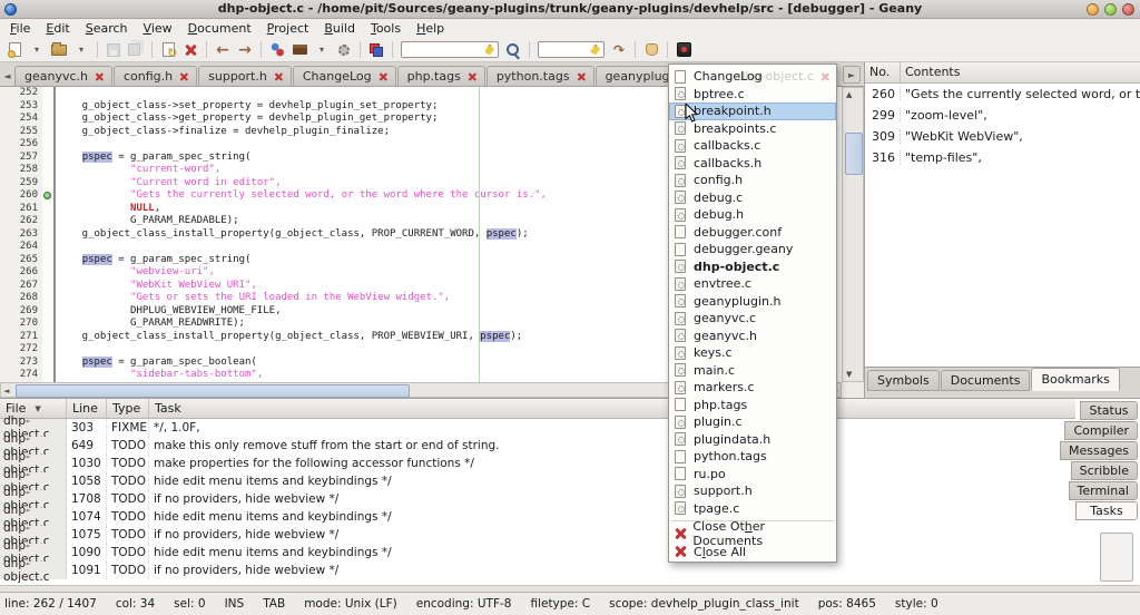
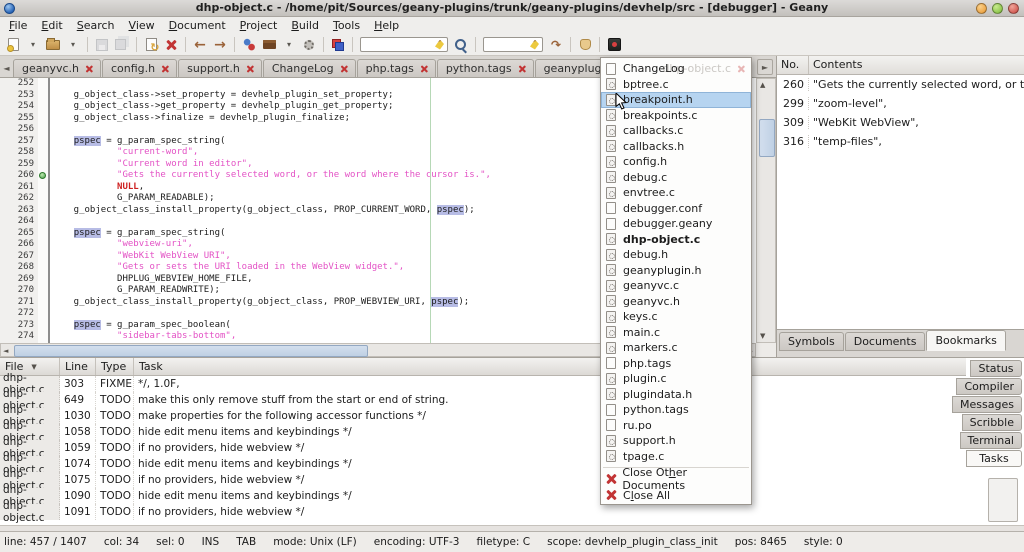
  dhp-object.c - /home/pit/Sources/geany-plugins/trunk/geany-plugins/devhelp/src - [debugger] - Geany
  File
  Edit
  Search
  View
  Document
  Project
  Build
  Tools
  Help
  ▾
  ▾
  ←
  →
  ▾
  ↷
  ◄
  geanyvc.h
  config.h
  support.h
  ChangeLog
  php.tags
  python.tags
  ►
  252
  253
  g_object_class->set_property = devhelp_plugin_set_property;
  254
  g_object_class->get_property = devhelp_plugin_get_property;
  255
  g_object_class->finalize = devhelp_plugin_finalize;
  256
  257
  pspec = g_param_spec_string(
  258
  "current-word",
  259
  "Current word in editor",
  260
  "Gets the currently selected word, or the word where the cursor is.",
  261
  NULL,
  262
  G_PARAM_READABLE);
  263
  g_object_class_install_property(g_object_class, PROP_CURRENT_WORD, pspec);
  264
  265
  pspec = g_param_spec_string(
  266
  "webview-uri",
  267
  "WebKit WebView URI",
  268
  "Gets or sets the URI loaded in the WebView widget.",
  269
  DHPLUG_WEBVIEW_HOME_FILE,
  270
  G_PARAM_READWRITE);
  271
  g_object_class_install_property(g_object_class, PROP_WEBVIEW_URI, pspec);
  272
  273
  pspec = g_param_spec_boolean(
  274
  "sidebar-tabs-bottom",
  ▲
  ▼
  ◄
  No.
  Contents
  260
  "Gets the currently selected word, or t
  299
  "zoom-level",
  309
  "WebKit WebView",
  316
  "temp-files",
  Symbols
  Documents
  Bookmarks
  File
  ▼
  Line
  Type
  Task
  dhp-object.c
  303
  FIXME
  */, 1.0F,
  dhp-object.c
  649
  TODO
  make this only remove stuff from the start or end of string.
  dhp-object.c
  1030
  TODO
  make properties for the following accessor functions */
  dhp-object.c
  1058
  TODO
  hide edit menu items and keybindings */
  dhp-object.c
- 1708
+ 1059
  TODO
  if no providers, hide webview */
  dhp-object.c
  1074
  TODO
  hide edit menu items and keybindings */
  dhp-object.c
  1075
  TODO
  if no providers, hide webview */
  dhp-object.c
  1090
  TODO
  hide edit menu items and keybindings */
  dhp-object.c
  1091
  TODO
  if no providers, hide webview */
  Status
  Compiler
  Messages
  Scribble
  Terminal
  Tasks
- line: 262 / 1407
+ line: 457 / 1407
  col: 34
  sel: 0
  INS
  TAB
  mode: Unix (LF)
- encoding: UTF-8
+ encoding: UTF-3
  filetype: C
  scope: devhelp_plugin_class_init
  pos: 8465
  style: 0
  dhp-object.c
  ChangeLog
  bptree.c
  breakpoint.h
  breakpoints.c
  callbacks.c
  callbacks.h
  config.h
  debug.c
- debug.h
+ envtree.c
  debugger.conf
  debugger.geany
  dhp-object.c
- envtree.c
+ debug.h
  geanyplugin.h
  geanyvc.c
  geanyvc.h
  keys.c
  main.c
  markers.c
  php.tags
  plugin.c
  plugindata.h
  python.tags
  ru.po
  support.h
  tpage.c
  Close Other Documents
  Close All
